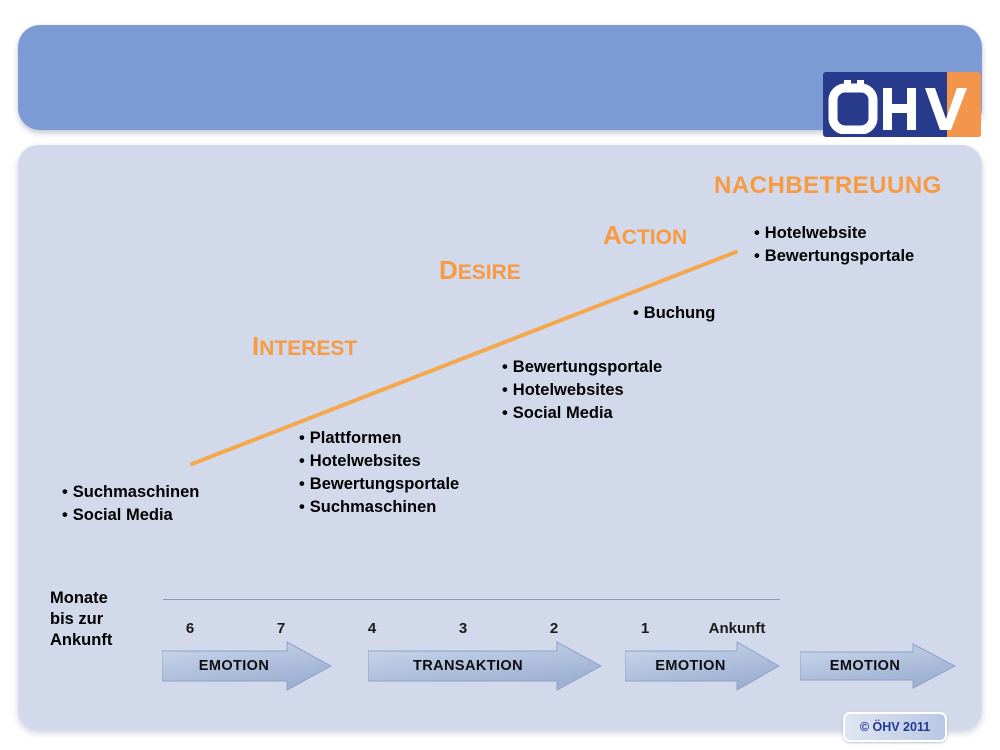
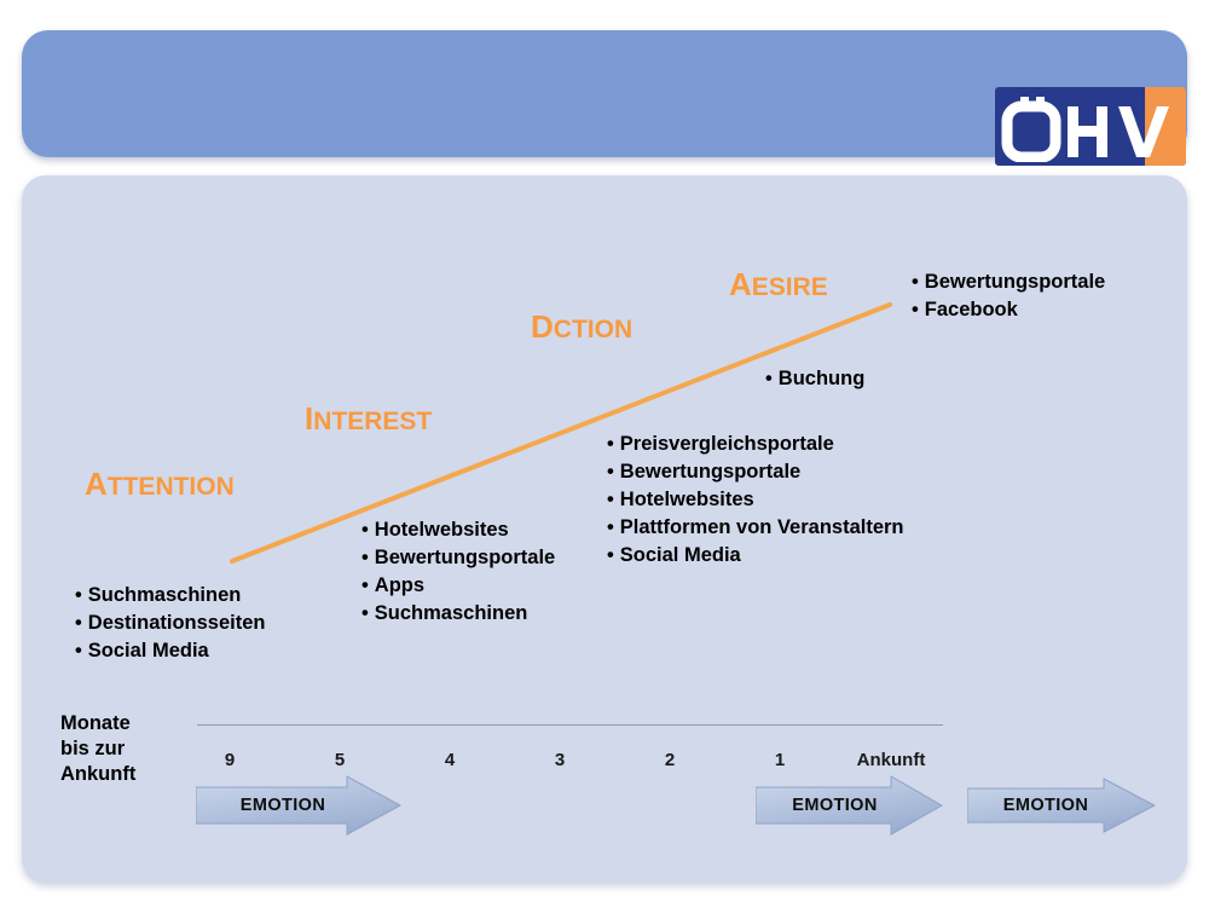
- NACHBETREUUNG
- Hotelwebsite
  Bewertungsportale
+ Facebook
- ACTION
+ AESIRE
  Buchung
- DESIRE
+ DCTION
+ Preisvergleichsportale
  Bewertungsportale
  Hotelwebsites
+ Plattformen von Veranstaltern
  Social Media
  INTEREST
- Plattformen
  Hotelwebsites
  Bewertungsportale
+ Apps
  Suchmaschinen
+ ATTENTION
  Suchmaschinen
+ Destinationsseiten
  Social Media
  Monate
  bis zur
  Ankunft
- 6
+ 9
- 7
+ 5
  4
  3
  2
  1
  Ankunft
  EMOTION
- TRANSAKTION
  EMOTION
  EMOTION
- © ÖHV 2011
